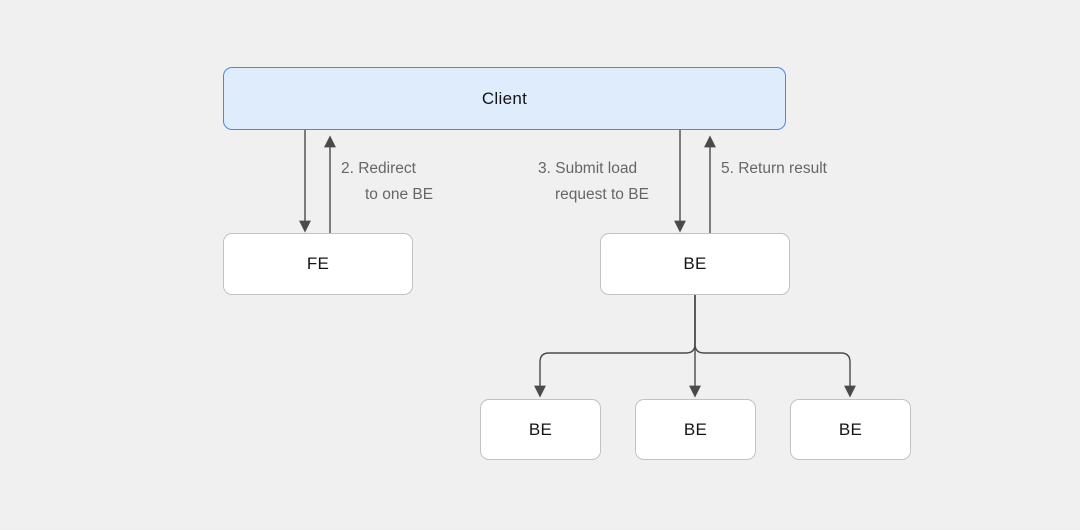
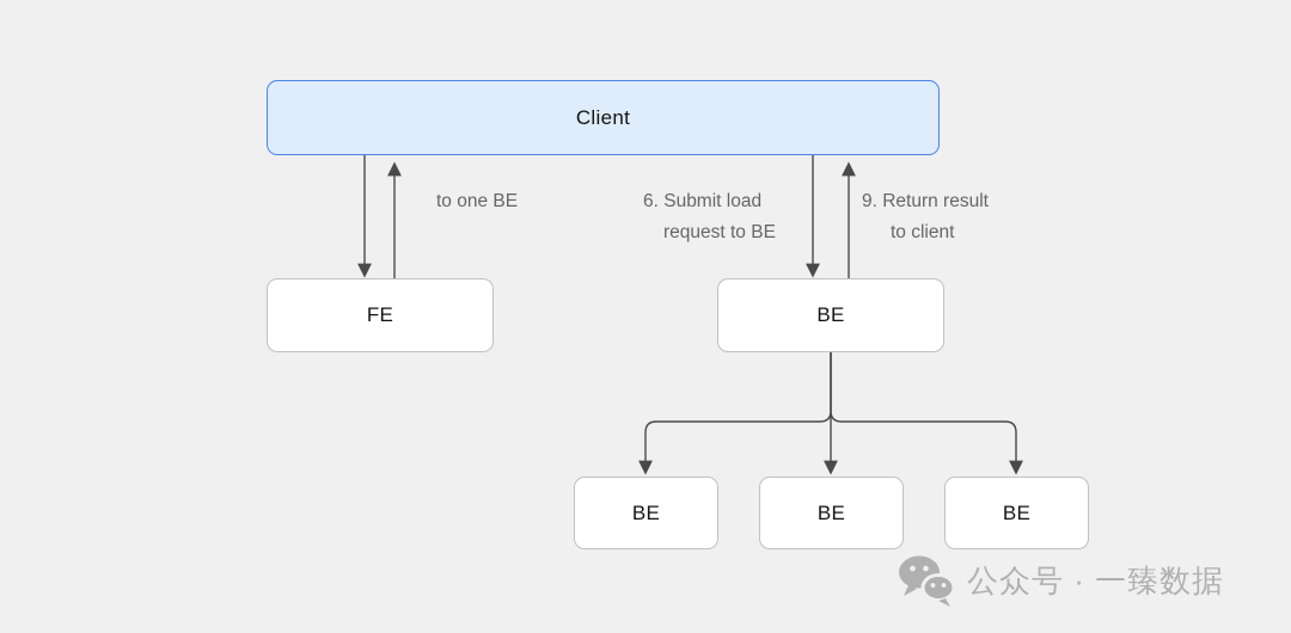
  Client
  FE
  BE
  BE
  BE
  BE
- 2. Redirect
  to one BE
- 3. Submit load
+ 6. Submit load
  request to BE
- 5. Return result
+ 9. Return result
+ to client
+ 公众号 · 一臻数据
